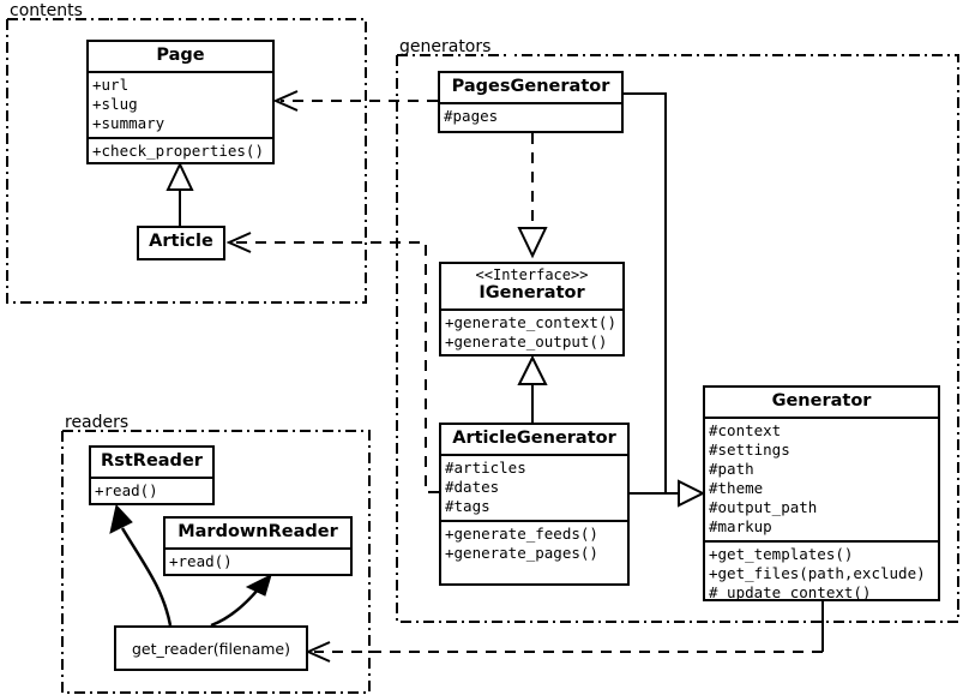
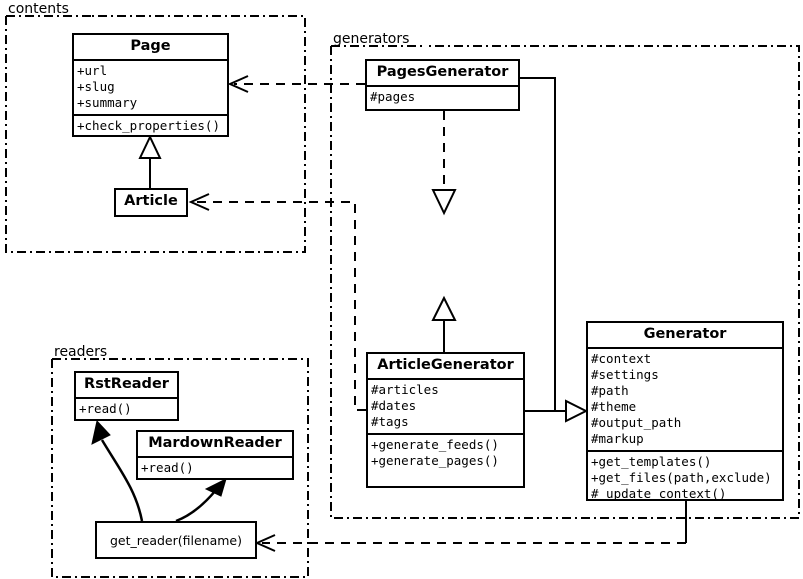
  contents
  generators
  readers
  Page
  +url
  +slug
  +summary
  +check_properties()
  Article
  PagesGenerator
  #pages
- <<Interface>>
- IGenerator
- +generate_context()
- +generate_output()
  ArticleGenerator
  #articles
  #dates
  #tags
  +generate_feeds()
  +generate_pages()
  Generator
  #context
  #settings
  #path
  #theme
  #output_path
  #markup
  +get_templates()
  +get_files(path,exclude)
  #_update_context()
  RstReader
  +read()
  MardownReader
  +read()
  get_reader(filename)
